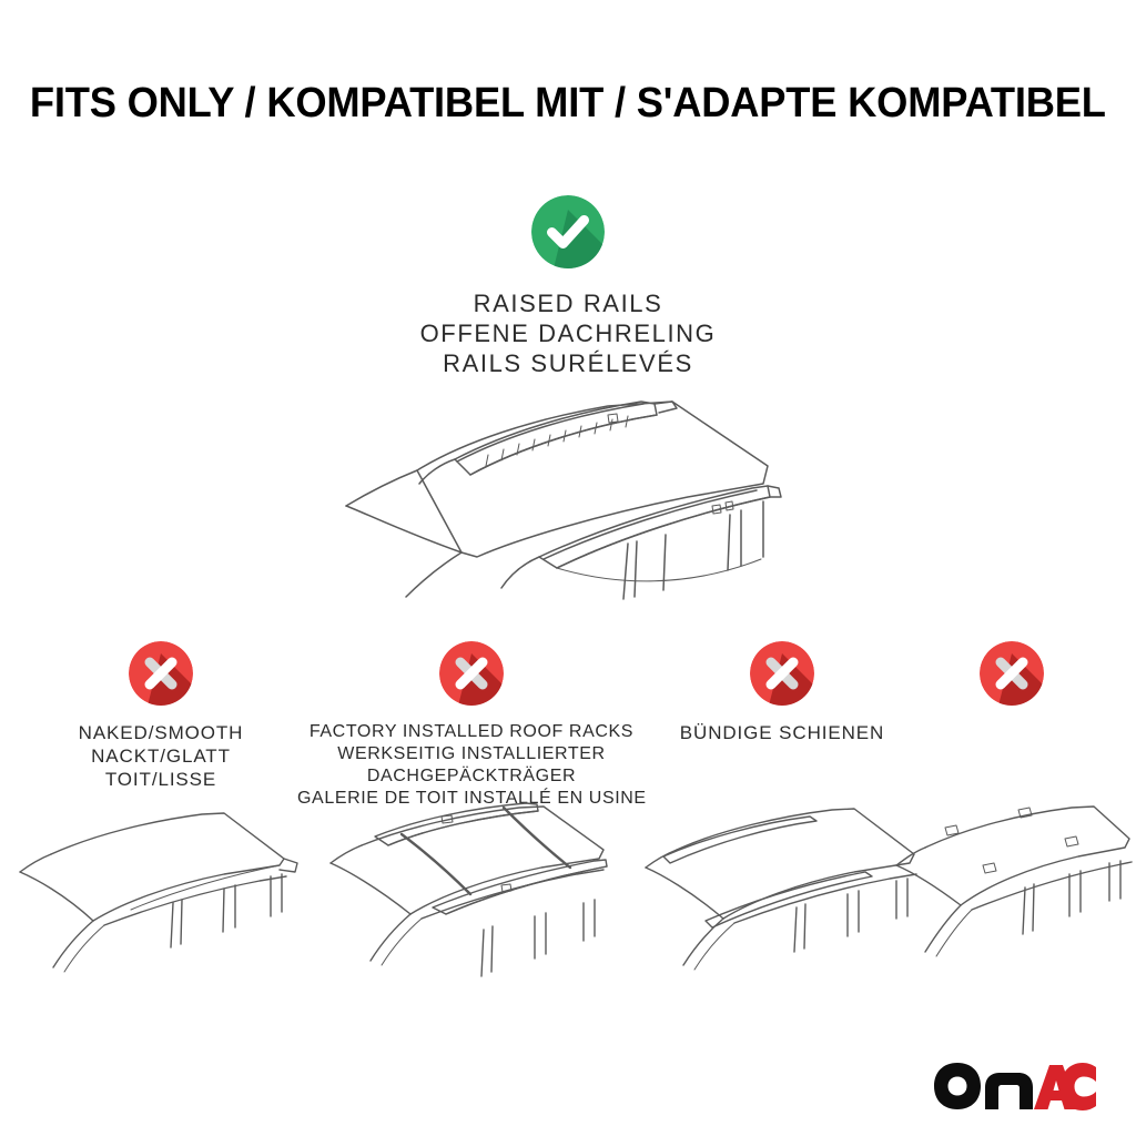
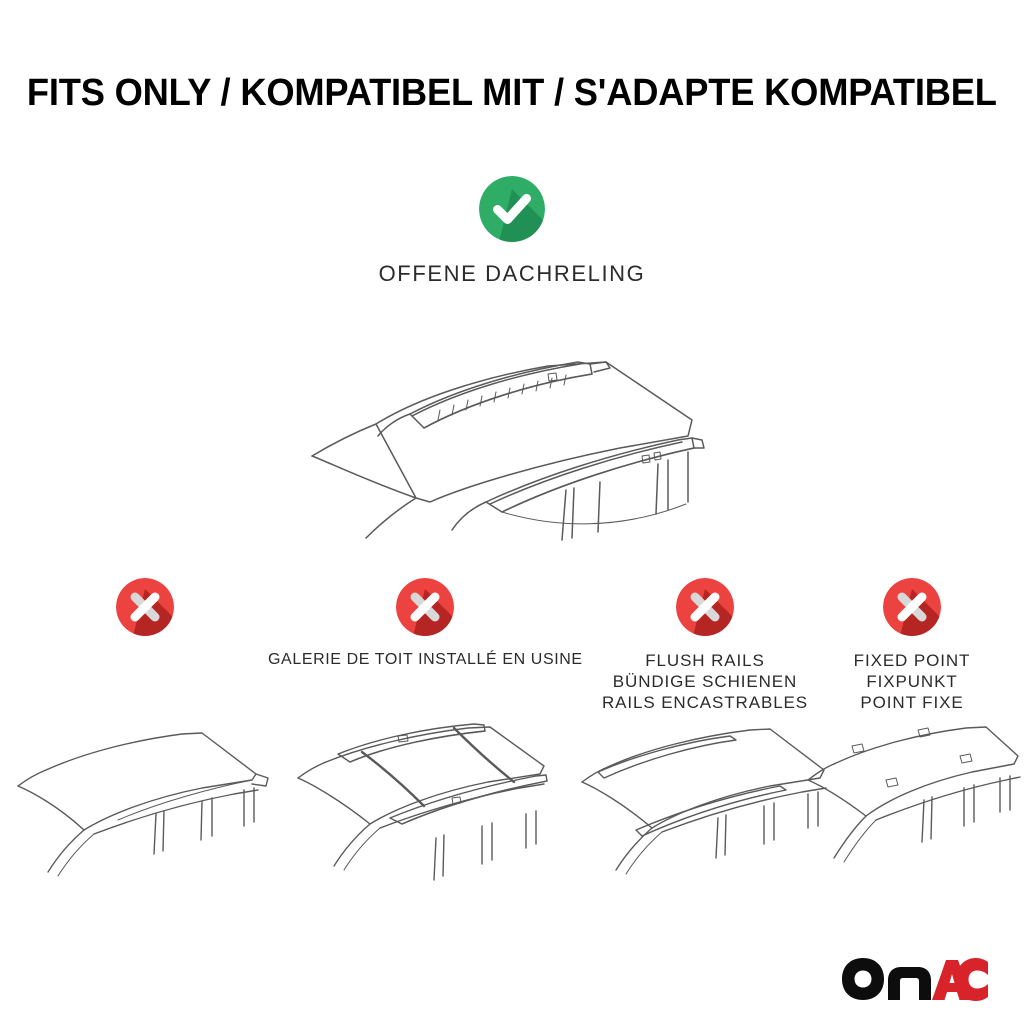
  FITS ONLY / KOMPATIBEL MIT / S'ADAPTE KOMPATIBEL
- RAISED RAILS
  OFFENE DACHRELING
- RAILS SURÉLEVÉS
- NAKED/SMOOTH
- NACKT/GLATT
- TOIT/LISSE
- FACTORY INSTALLED ROOF RACKS
- WERKSEITIG INSTALLIERTER
- DACHGEPÄCKTRÄGER
  GALERIE DE TOIT INSTALLÉ EN USINE
+ FLUSH RAILS
  BÜNDIGE SCHIENEN
+ RAILS ENCASTRABLES
+ FIXED POINT
+ FIXPUNKT
+ POINT FIXE
